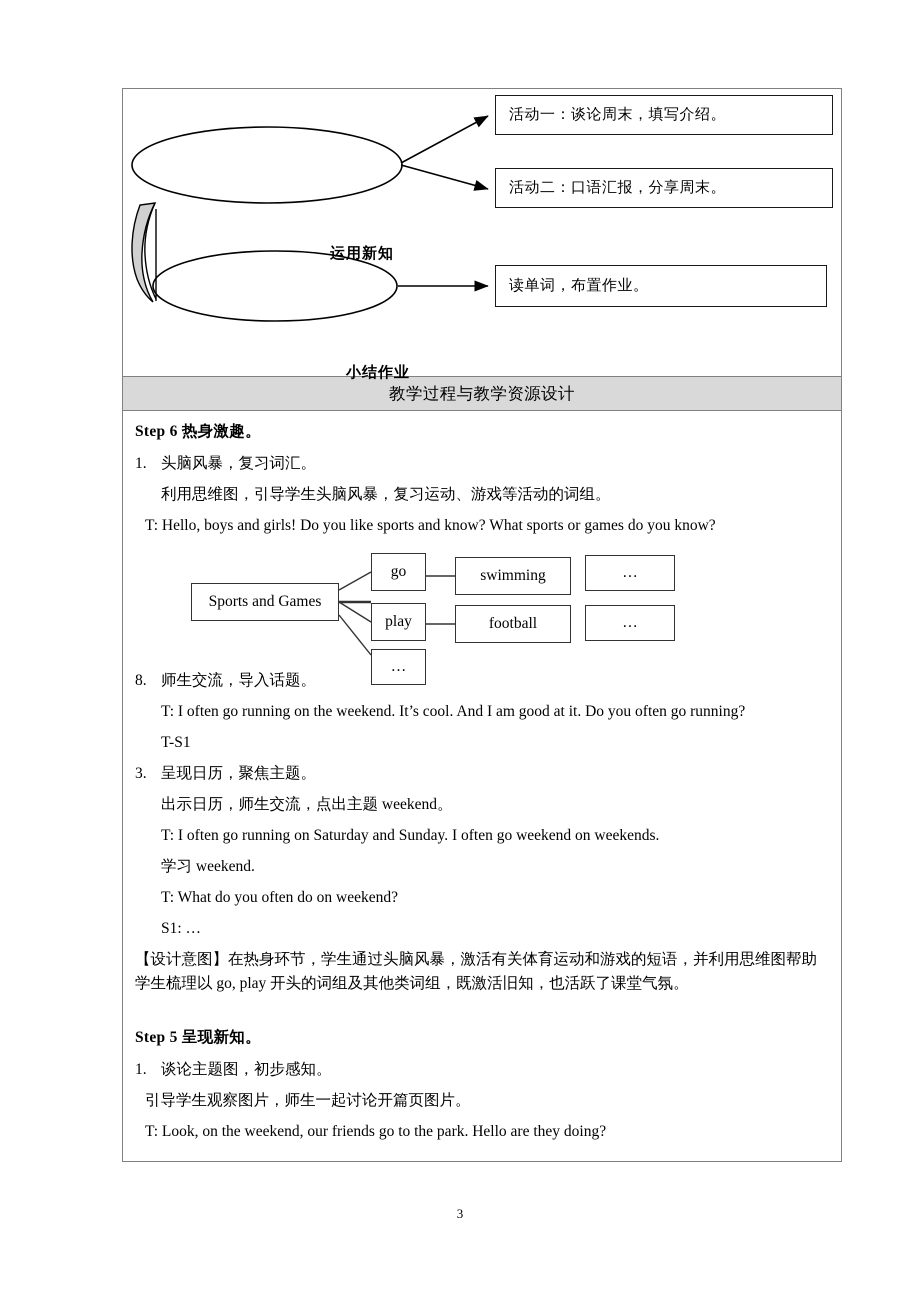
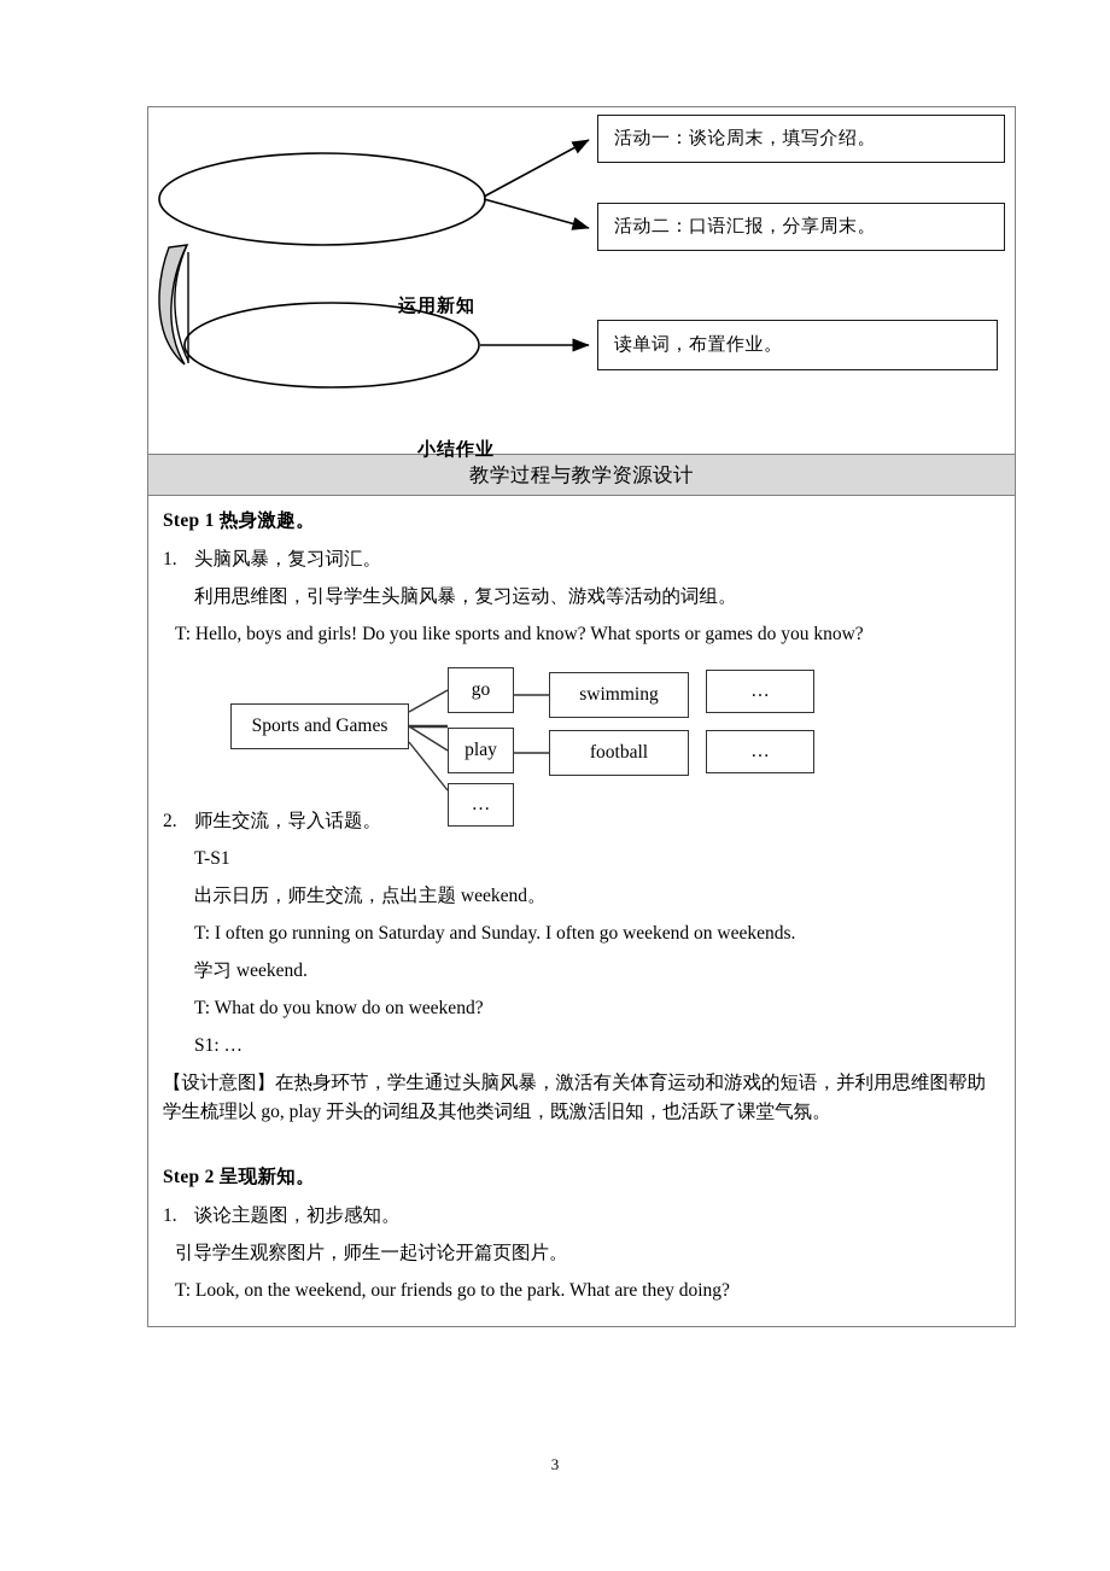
  运用新知
  小结作业
  活动一：谈论周末，填写介绍。
  活动二：口语汇报，分享周末。
  读单词，布置作业。
  教学过程与教学资源设计
- Step 6 热身激趣。
+ Step 1 热身激趣。
  1.
  头脑风暴，复习词汇。
  利用思维图，引导学生头脑风暴，复习运动、游戏等活动的词组。
  T: Hello, boys and girls! Do you like sports and know? What sports or games do you know?
  Sports and Games
  go
  play
  …
  swimming
  football
  …
  …
- 8.
+ 2.
  师生交流，导入话题。
- T: I often go running on the weekend. It’s cool. And I am good at it. Do you often go running?
  T-S1
- 3.
- 呈现日历，聚焦主题。
  出示日历，师生交流，点出主题 weekend。
  T: I often go running on Saturday and Sunday. I often go weekend on weekends.
  学习 weekend.
- T: What do you often do on weekend?
+ T: What do you know do on weekend?
  S1: …
  【设计意图】在热身环节，学生通过头脑风暴，激活有关体育运动和游戏的短语，并利用思维图帮助学生梳理以 go, play 开头的词组及其他类词组，既激活旧知，也活跃了课堂气氛。
- Step 5 呈现新知。
+ Step 2 呈现新知。
  1.
  谈论主题图，初步感知。
  引导学生观察图片，师生一起讨论开篇页图片。
- T: Look, on the weekend, our friends go to the park. Hello are they doing?
+ T: Look, on the weekend, our friends go to the park. What are they doing?
  3
